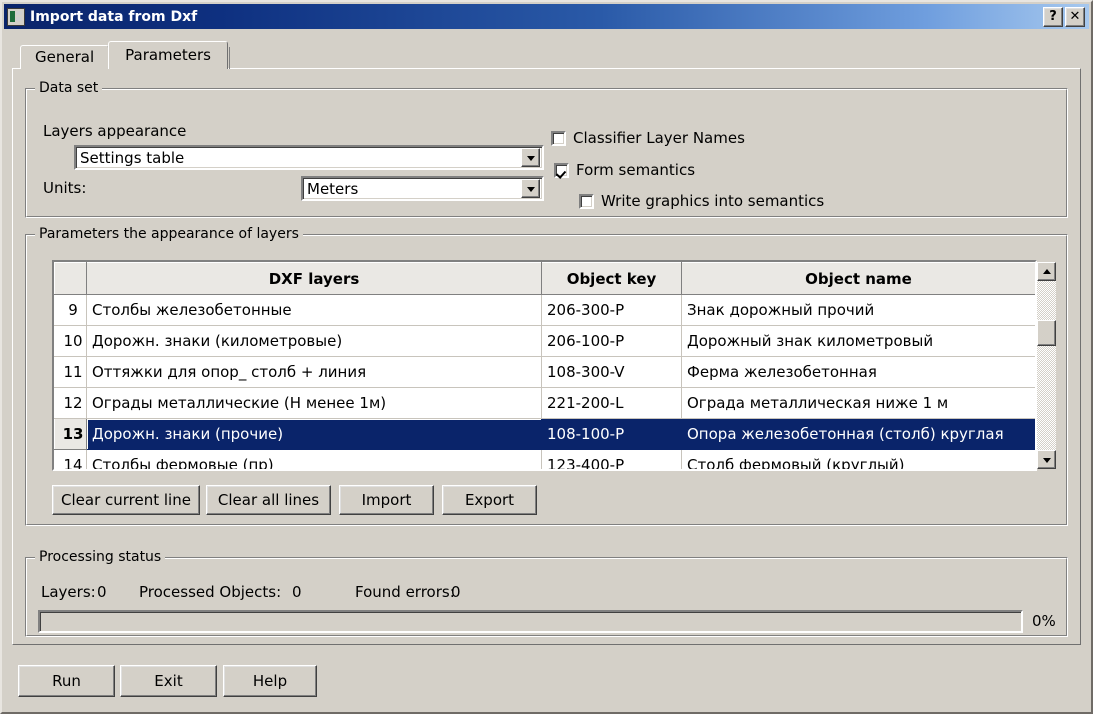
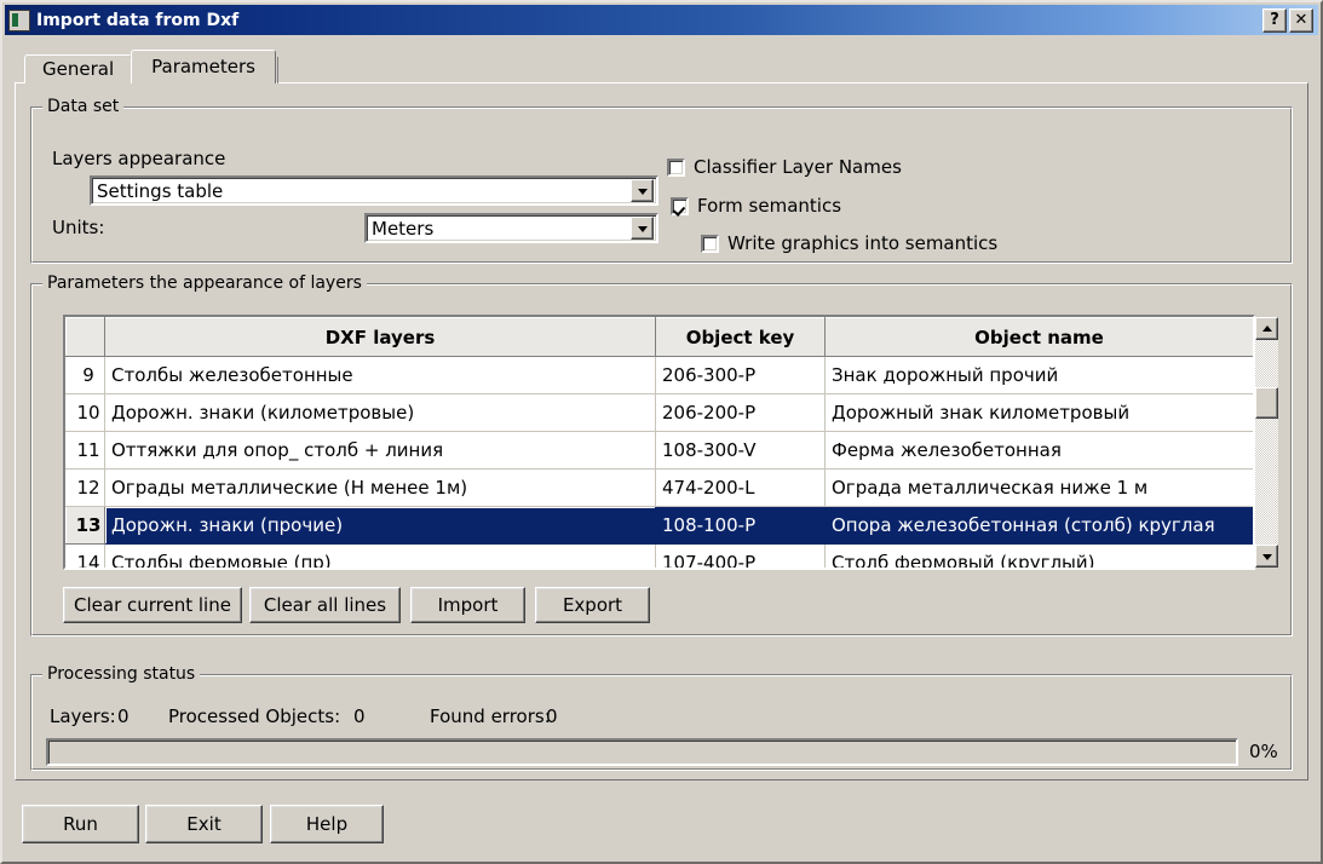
  Import data from Dxf
  ?
  ✕
  General
  Parameters
  Data set
  Layers appearance
  Settings table
  Units:
  Meters
  Classifier Layer Names
  Form semantics
  Write graphics into semantics
  Parameters the appearance of layers
  	DXF layers	Object key	Object name
  9	Столбы железобетонные	206-300-P	Знак дорожный прочий
- 10	Дорожн. знаки (километровые)	206-100-P	Дорожный знак километровый
+ 10	Дорожн. знаки (километровые)	206-200-P	Дорожный знак километровый
  11	Оттяжки для опор_ столб + линия	108-300-V	Ферма железобетонная
- 12	Ограды металлические (Н менее 1м)	221-200-L	Ограда металлическая ниже 1 м
+ 12	Ограды металлические (Н менее 1м)	474-200-L	Ограда металлическая ниже 1 м
  13	Дорожн. знаки (прочие)	108-100-P	Опора железобетонная (столб) круглая
- 14	Столбы фермовые (пр)	123-400-P	Столб фермовый (круглый)
+ 14	Столбы фермовые (пр)	107-400-P	Столб фермовый (круглый)
  Clear current line
  Clear all lines
  Import
  Export
  Processing status
  Layers:
  0
  Processed Objects:
  0
  Found errors:
  0
  0%
  Run
  Exit
  Help
